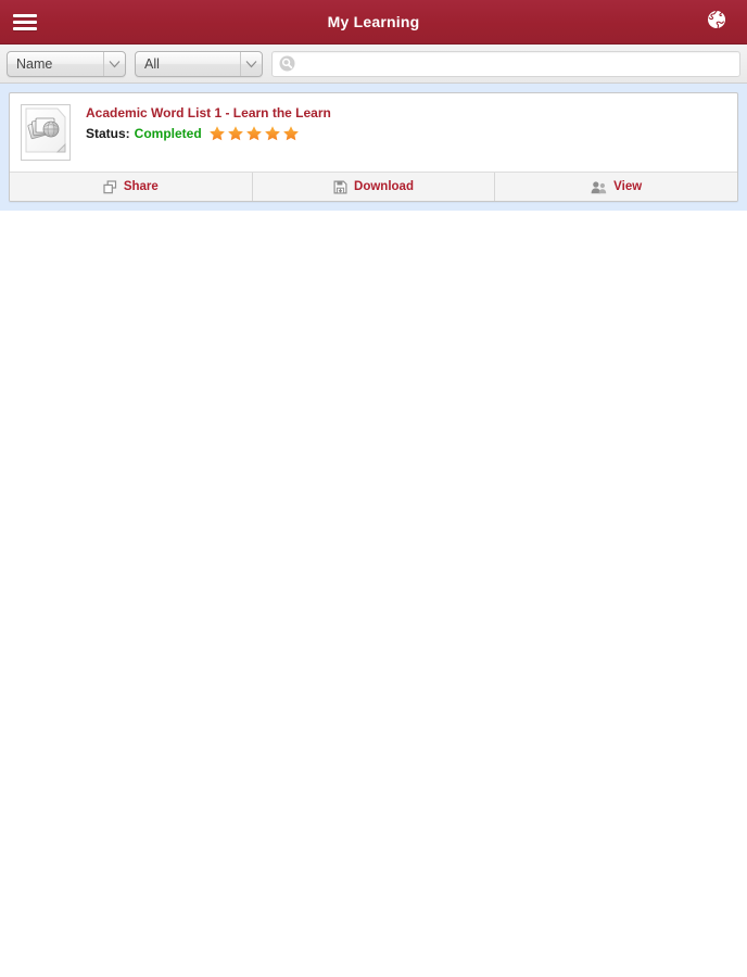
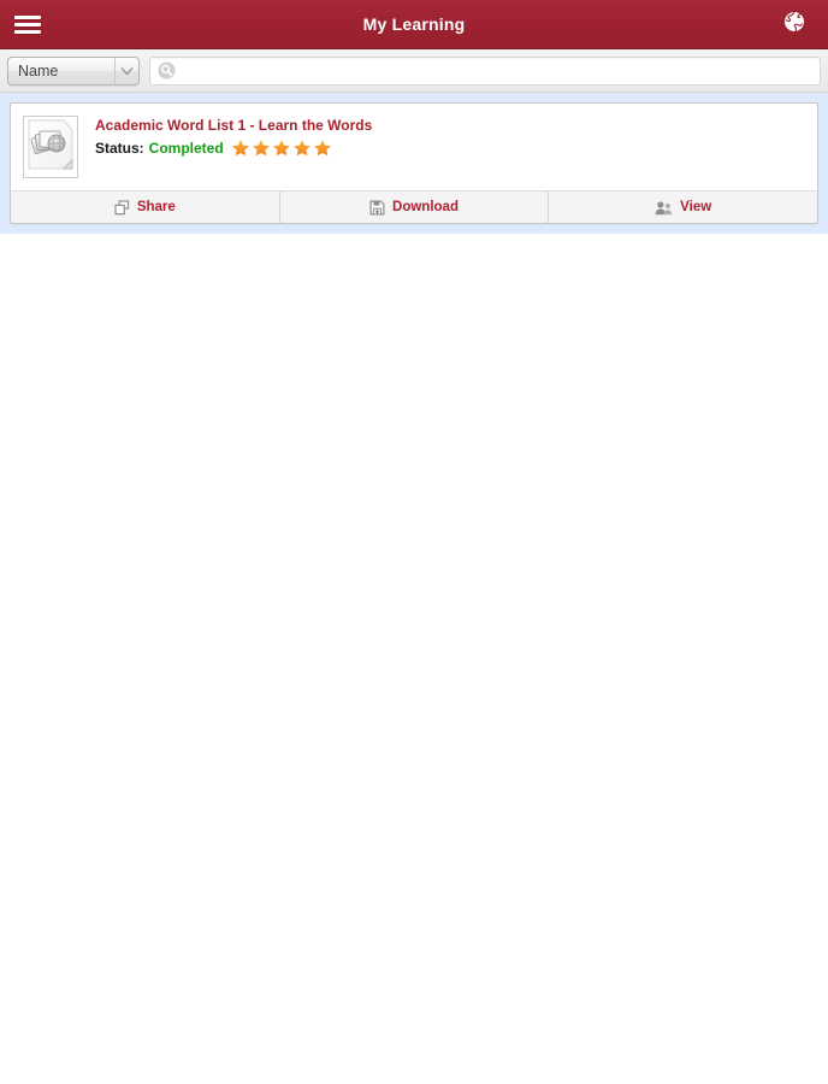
  My Learning
  Name
- All
- Academic Word List 1 - Learn the Learn
+ Academic Word List 1 - Learn the Words
  Status:
  Completed
  Share
  Download
  View
